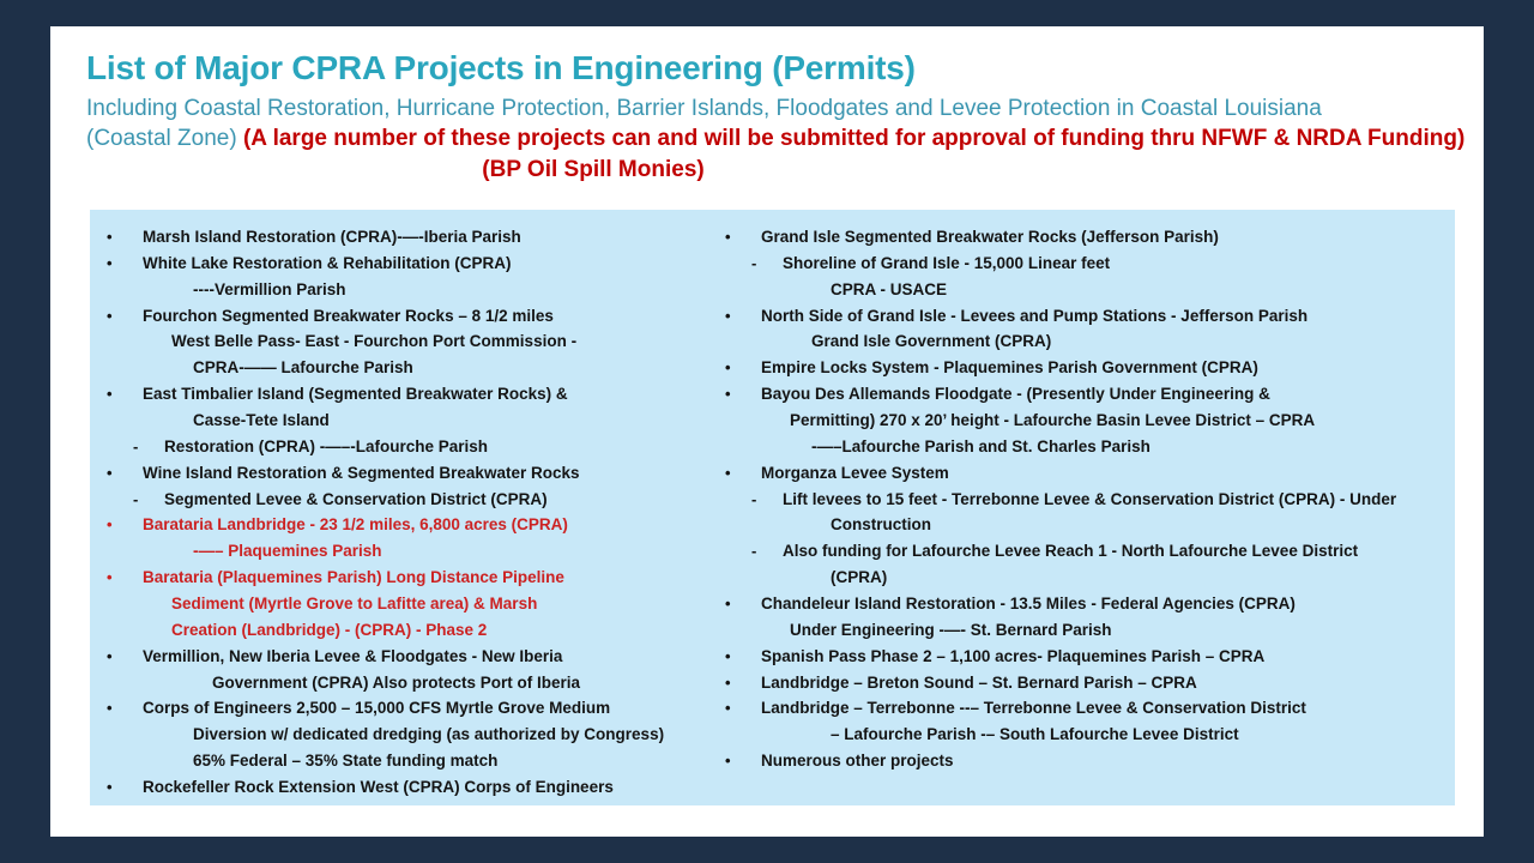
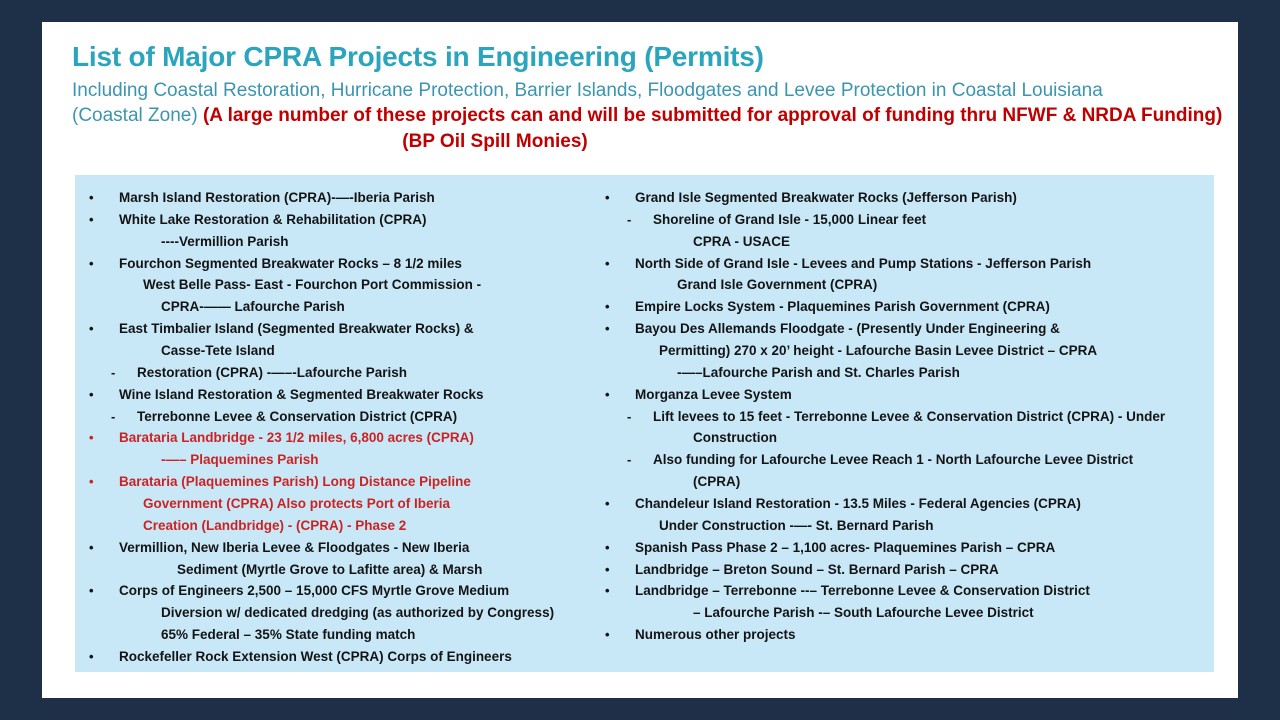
  List of Major CPRA Projects in Engineering (Permits)
  Including Coastal Restoration, Hurricane Protection, Barrier Islands, Floodgates and Levee Protection in Coastal Louisiana
  (Coastal Zone) (A large number of these projects can and will be submitted for approval of funding thru NFWF & NRDA Funding)
  (BP Oil Spill Monies)
  •
  Marsh Island Restoration (CPRA)-—-Iberia Parish
  •
  White Lake Restoration & Rehabilitation (CPRA)
  ----Vermillion Parish
  •
  Fourchon Segmented Breakwater Rocks – 8 1/2 miles
  West Belle Pass- East - Fourchon Port Commission -
  CPRA-—— Lafourche Parish
  •
  East Timbalier Island (Segmented Breakwater Rocks) &
  Casse-Tete Island
  ‐
  Restoration (CPRA) -—–-Lafourche Parish
  •
  Wine Island Restoration & Segmented Breakwater Rocks
  ‐
- Segmented Levee & Conservation District (CPRA)
+ Terrebonne Levee & Conservation District (CPRA)
  •
  Barataria Landbridge - 23 1/2 miles, 6,800 acres (CPRA)
  -—– Plaquemines Parish
  •
  Barataria (Plaquemines Parish) Long Distance Pipeline
- Sediment (Myrtle Grove to Lafitte area) & Marsh
+ Government (CPRA) Also protects Port of Iberia
  Creation (Landbridge) - (CPRA) - Phase 2
  •
  Vermillion, New Iberia Levee & Floodgates - New Iberia
- Government (CPRA) Also protects Port of Iberia
+ Sediment (Myrtle Grove to Lafitte area) & Marsh
  •
  Corps of Engineers 2,500 – 15,000 CFS Myrtle Grove Medium
  Diversion w/ dedicated dredging (as authorized by Congress)
  65% Federal – 35% State funding match
  •
  Rockefeller Rock Extension West (CPRA) Corps of Engineers
  •
  Grand Isle Segmented Breakwater Rocks (Jefferson Parish)
  ‐
  Shoreline of Grand Isle - 15,000 Linear feet
  CPRA - USACE
  •
  North Side of Grand Isle - Levees and Pump Stations - Jefferson Parish
  Grand Isle Government (CPRA)
  •
  Empire Locks System - Plaquemines Parish Government (CPRA)
  •
  Bayou Des Allemands Floodgate - (Presently Under Engineering &
  Permitting) 270 x 20’ height - Lafourche Basin Levee District – CPRA
  -—–Lafourche Parish and St. Charles Parish
  •
  Morganza Levee System
  ‐
  Lift levees to 15 feet - Terrebonne Levee & Conservation District (CPRA) - Under
  Construction
  ‐
  Also funding for Lafourche Levee Reach 1 - North Lafourche Levee District
  (CPRA)
  •
  Chandeleur Island Restoration - 13.5 Miles - Federal Agencies (CPRA)
- Under Engineering -—- St. Bernard Parish
+ Under Construction -—- St. Bernard Parish
  •
  Spanish Pass Phase 2 – 1,100 acres- Plaquemines Parish – CPRA
  •
  Landbridge – Breton Sound – St. Bernard Parish – CPRA
  •
  Landbridge – Terrebonne --– Terrebonne Levee & Conservation District
  – Lafourche Parish -– South Lafourche Levee District
  •
  Numerous other projects
